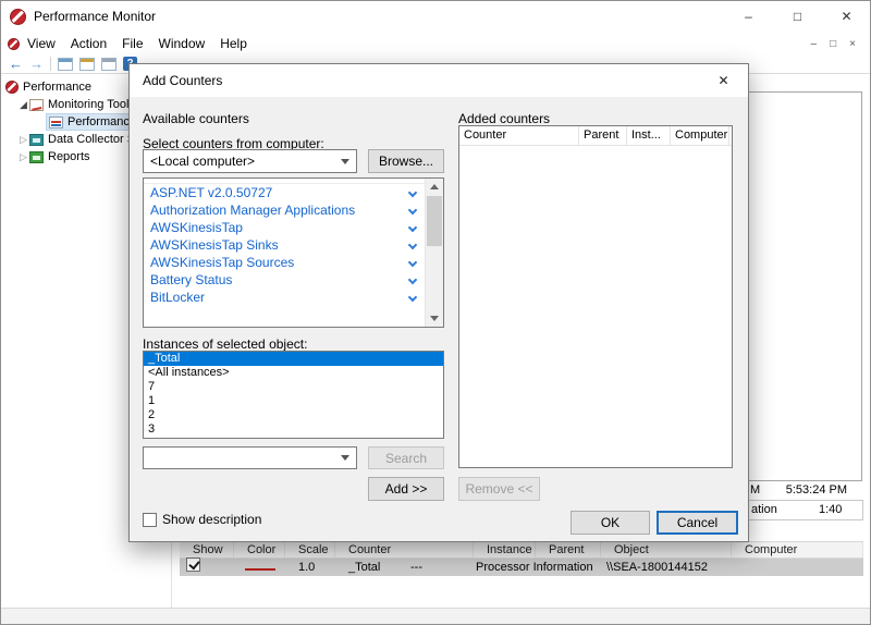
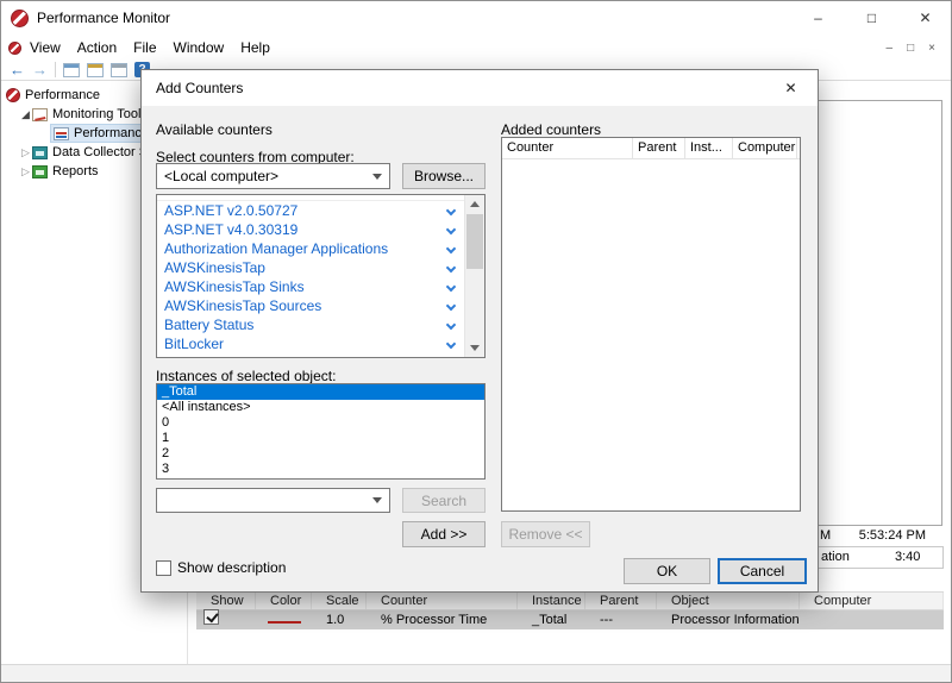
  Performance Monitor
  –
  □
  ✕
  View
  Action
  File
  Window
  Help
  –
  □
  ×
  ←
  →
  Performance
  Monitoring Too
  Data Collector
  Reports
  M
  5:53:24 PM
  ation
- 1:40
+ 3:40
  Show
  Color
  Scale
  Counter
  Instance
  Parent
  Object
  Computer
  1.0
+ % Processor Time
  _Total
  ---
  Processor Information
- \\SEA-1800144152
  Add Counters
  ✕
  Available counters
  Select counters from computer:
  <Local computer>
  Browse...
  ASP.NET v2.0.50727
+ ASP.NET v4.0.30319
  Authorization Manager Applications
  AWSKinesisTap
  AWSKinesisTap Sinks
  AWSKinesisTap Sources
  Battery Status
  BitLocker
  Instances of selected object:
  _Total
  <All instances>
- 7
+ 0
  1
  2
  3
  Search
  Add >>
  Added counters
  Counter
  Parent
  Inst...
  Computer
  Remove <<
  Show description
  OK
  Cancel
